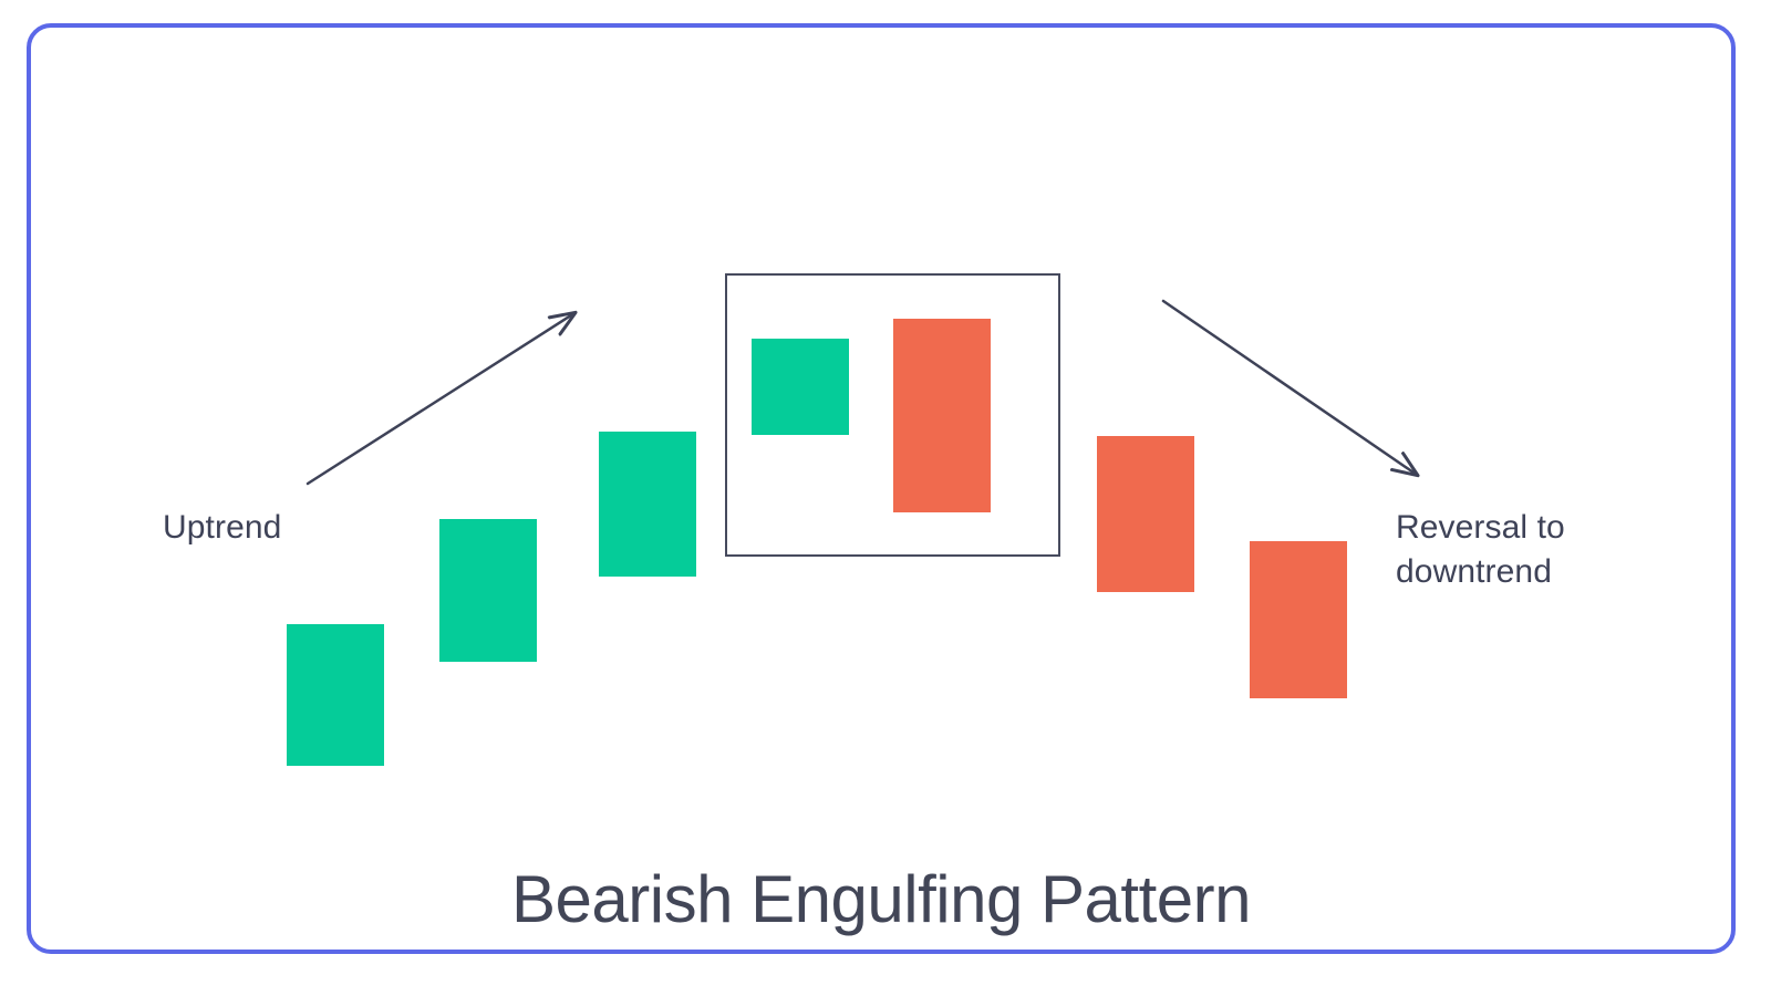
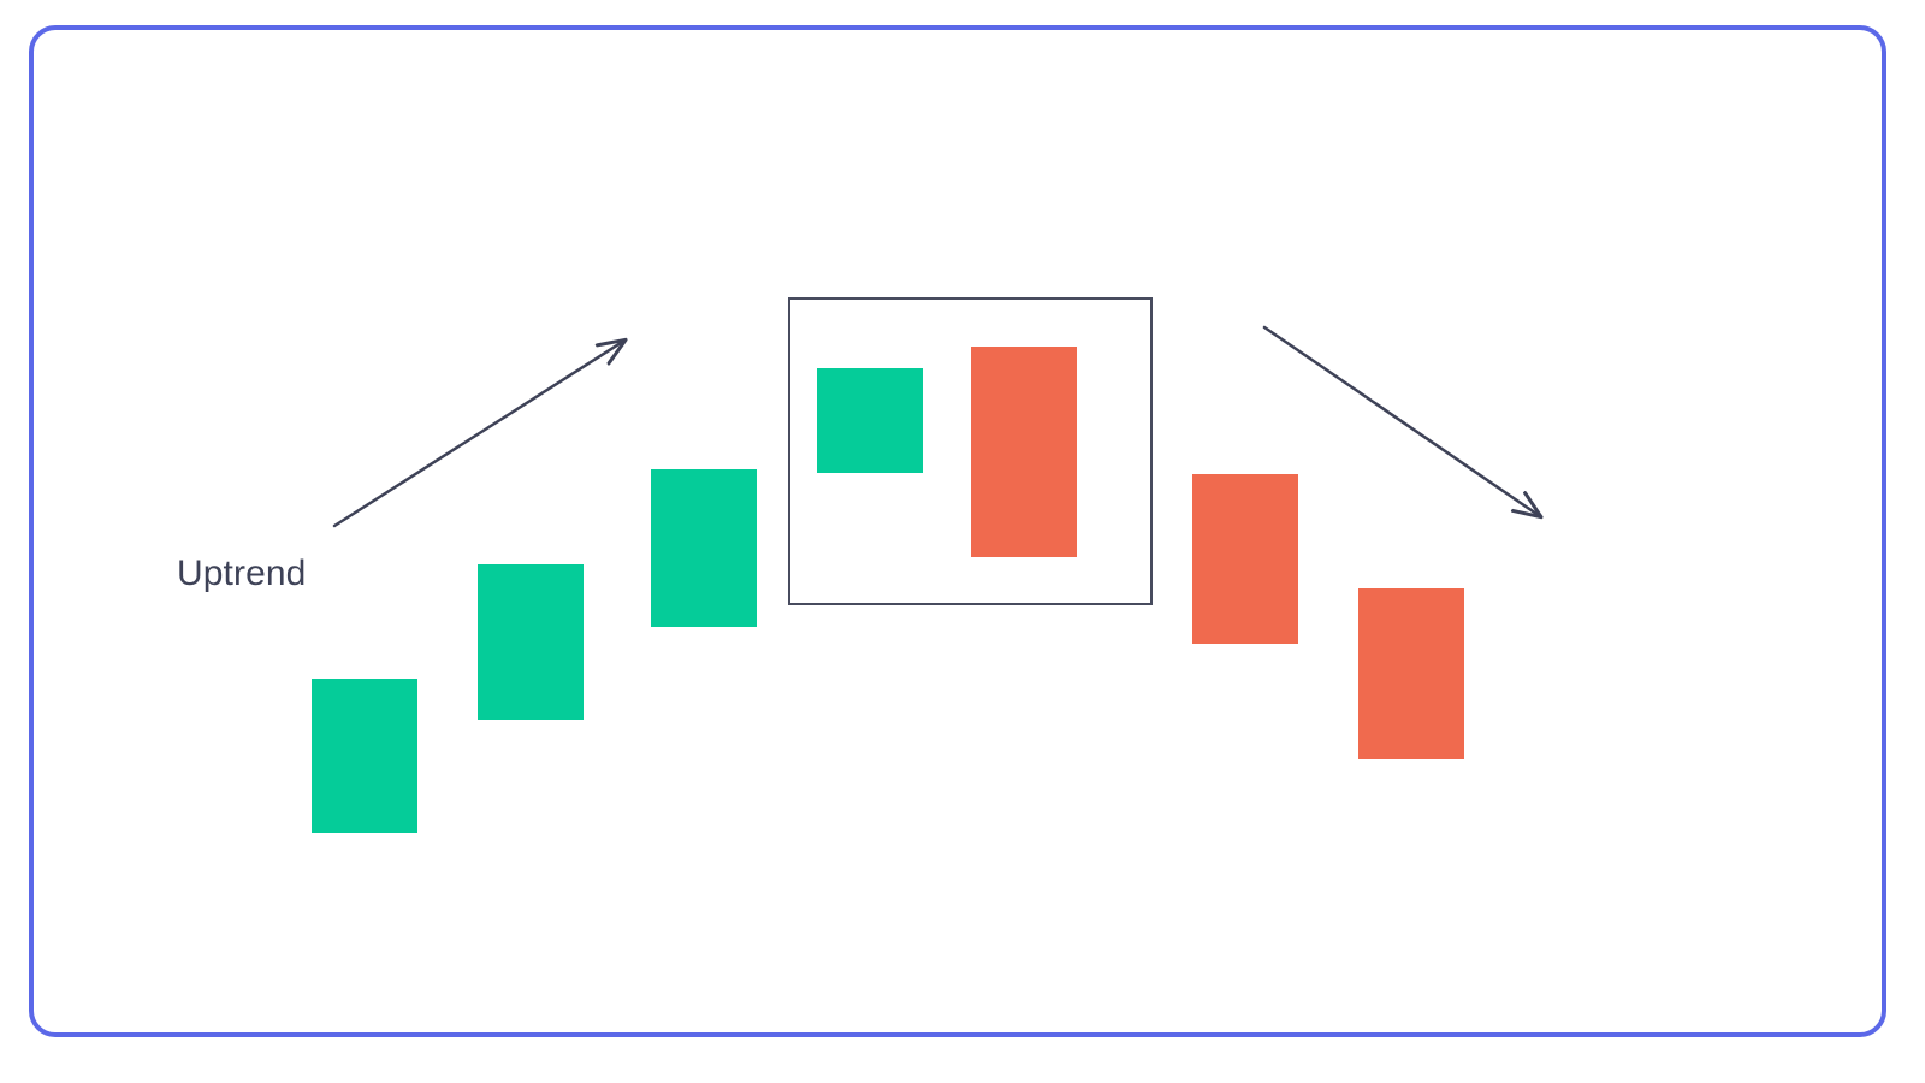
  Uptrend
- Reversal to
- downtrend
- Bearish Engulfing Pattern
